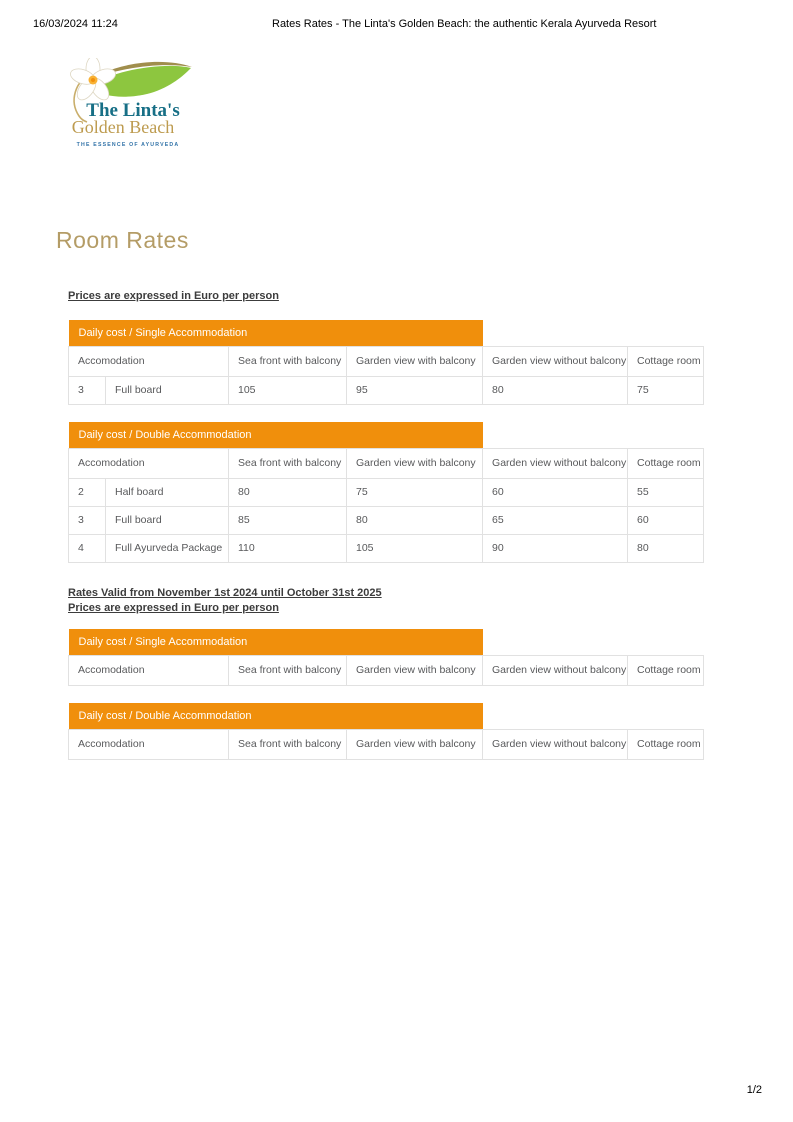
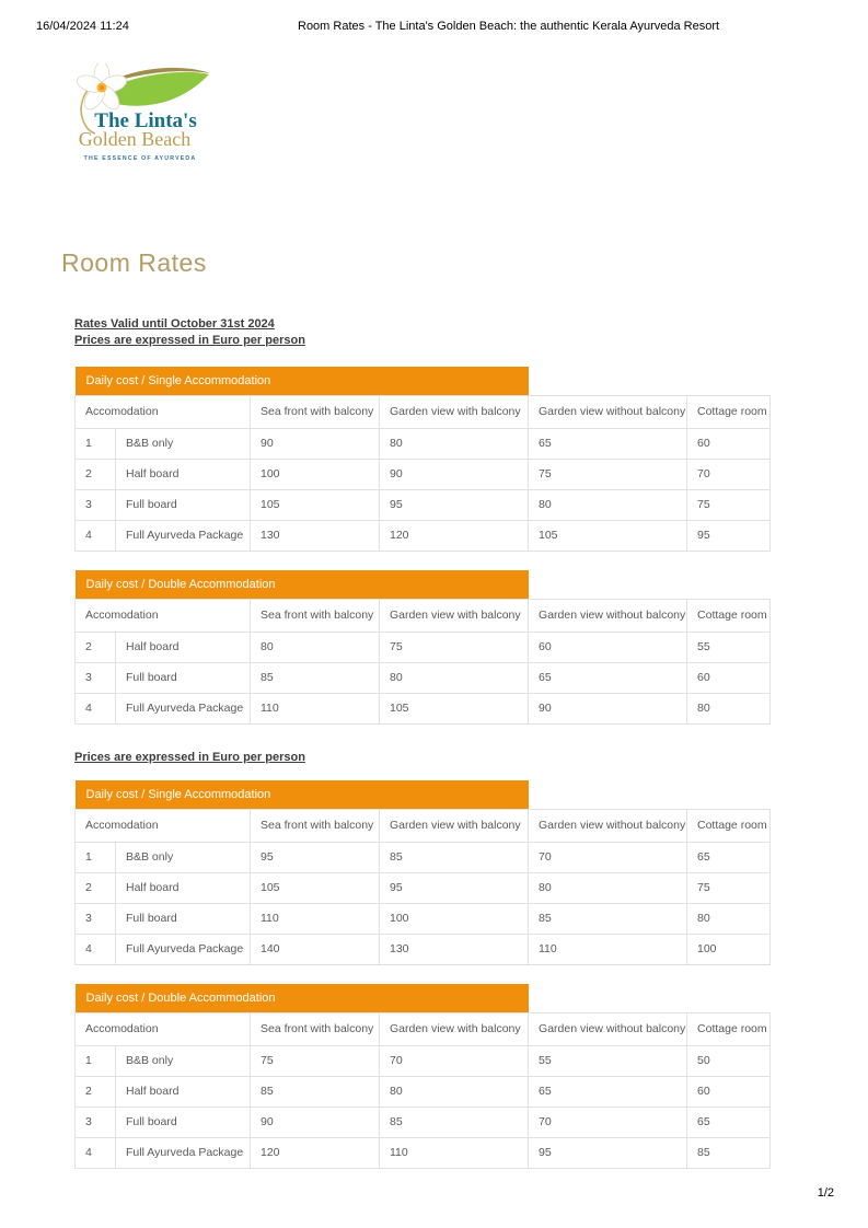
- 16/03/2024 11:24
+ 16/04/2024 11:24
- Rates Rates - The Linta's Golden Beach: the authentic Kerala Ayurveda Resort
+ Room Rates - The Linta's Golden Beach: the authentic Kerala Ayurveda Resort
  The Linta's
  Golden Beach
  Room Rates
+ Rates Valid until October 31st 2024
  Prices are expressed in Euro per person
  Daily cost / Single Accommodation
  Accomodation	Sea front with balcony	Garden view with balcony	Garden view without balcony	Cottage room
+ 1	B&B only	90	80	65	60
+ 2	Half board	100	90	75	70
  3	Full board	105	95	80	75
+ 4	Full Ayurveda Package	130	120	105	95
  Daily cost / Double Accommodation
  Accomodation	Sea front with balcony	Garden view with balcony	Garden view without balcony	Cottage room
  2	Half board	80	75	60	55
  3	Full board	85	80	65	60
  4	Full Ayurveda Package	110	105	90	80
- Rates Valid from November 1st 2024 until October 31st 2025
  Prices are expressed in Euro per person
  Daily cost / Single Accommodation
  Accomodation	Sea front with balcony	Garden view with balcony	Garden view without balcony	Cottage room
+ 1	B&B only	95	85	70	65
+ 2	Half board	105	95	80	75
+ 3	Full board	110	100	85	80
+ 4	Full Ayurveda Package	140	130	110	100
  Daily cost / Double Accommodation
  Accomodation	Sea front with balcony	Garden view with balcony	Garden view without balcony	Cottage room
+ 1	B&B only	75	70	55	50
+ 2	Half board	85	80	65	60
+ 3	Full board	90	85	70	65
+ 4	Full Ayurveda Package	120	110	95	85
  1/2
